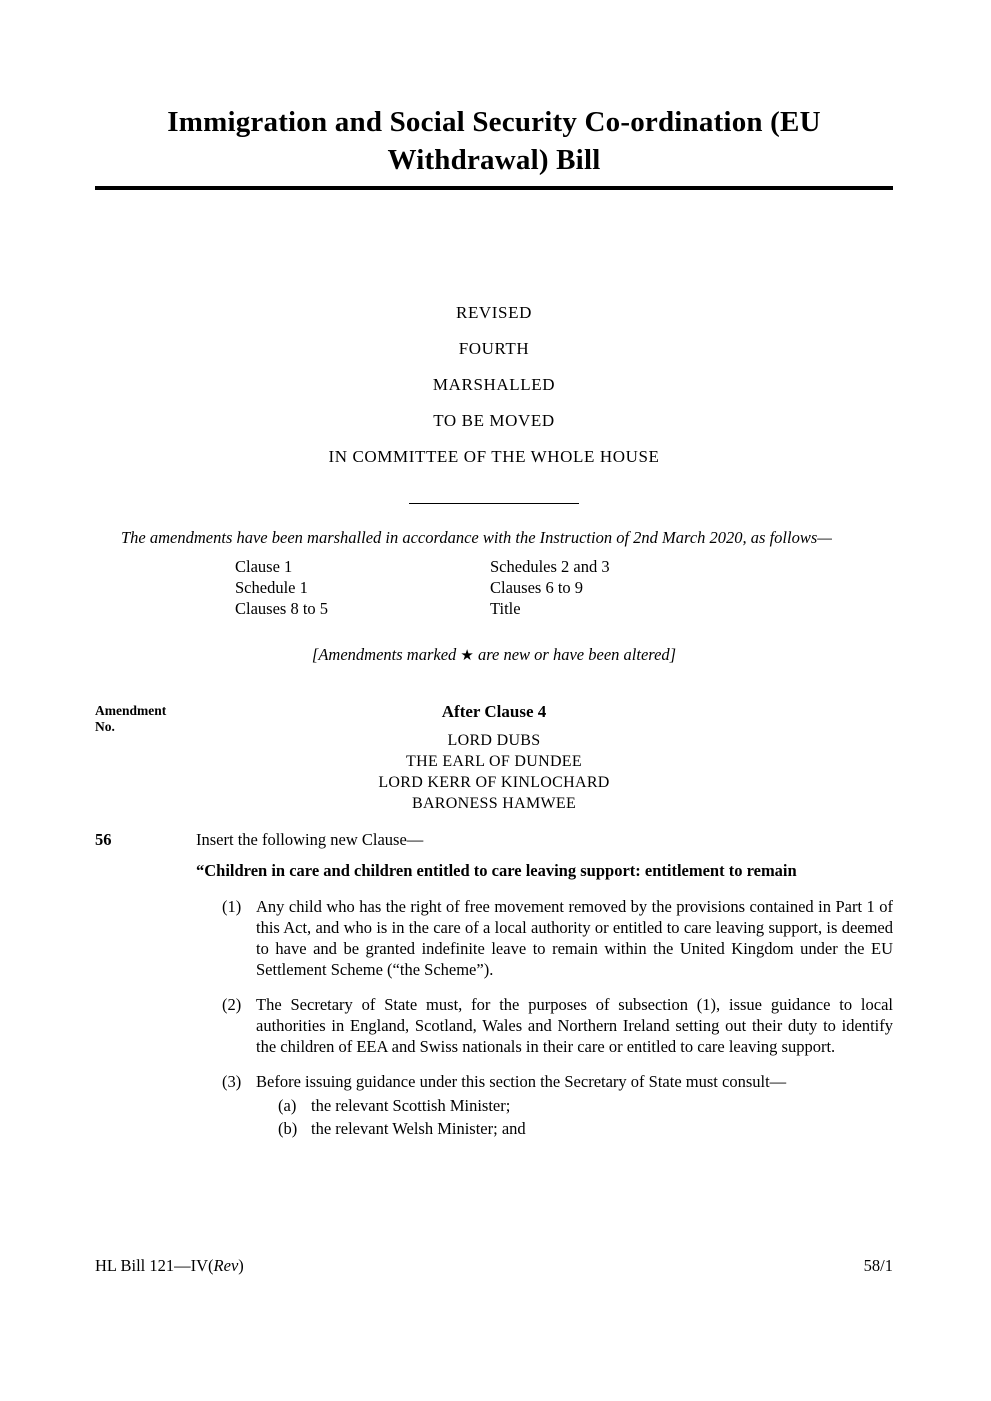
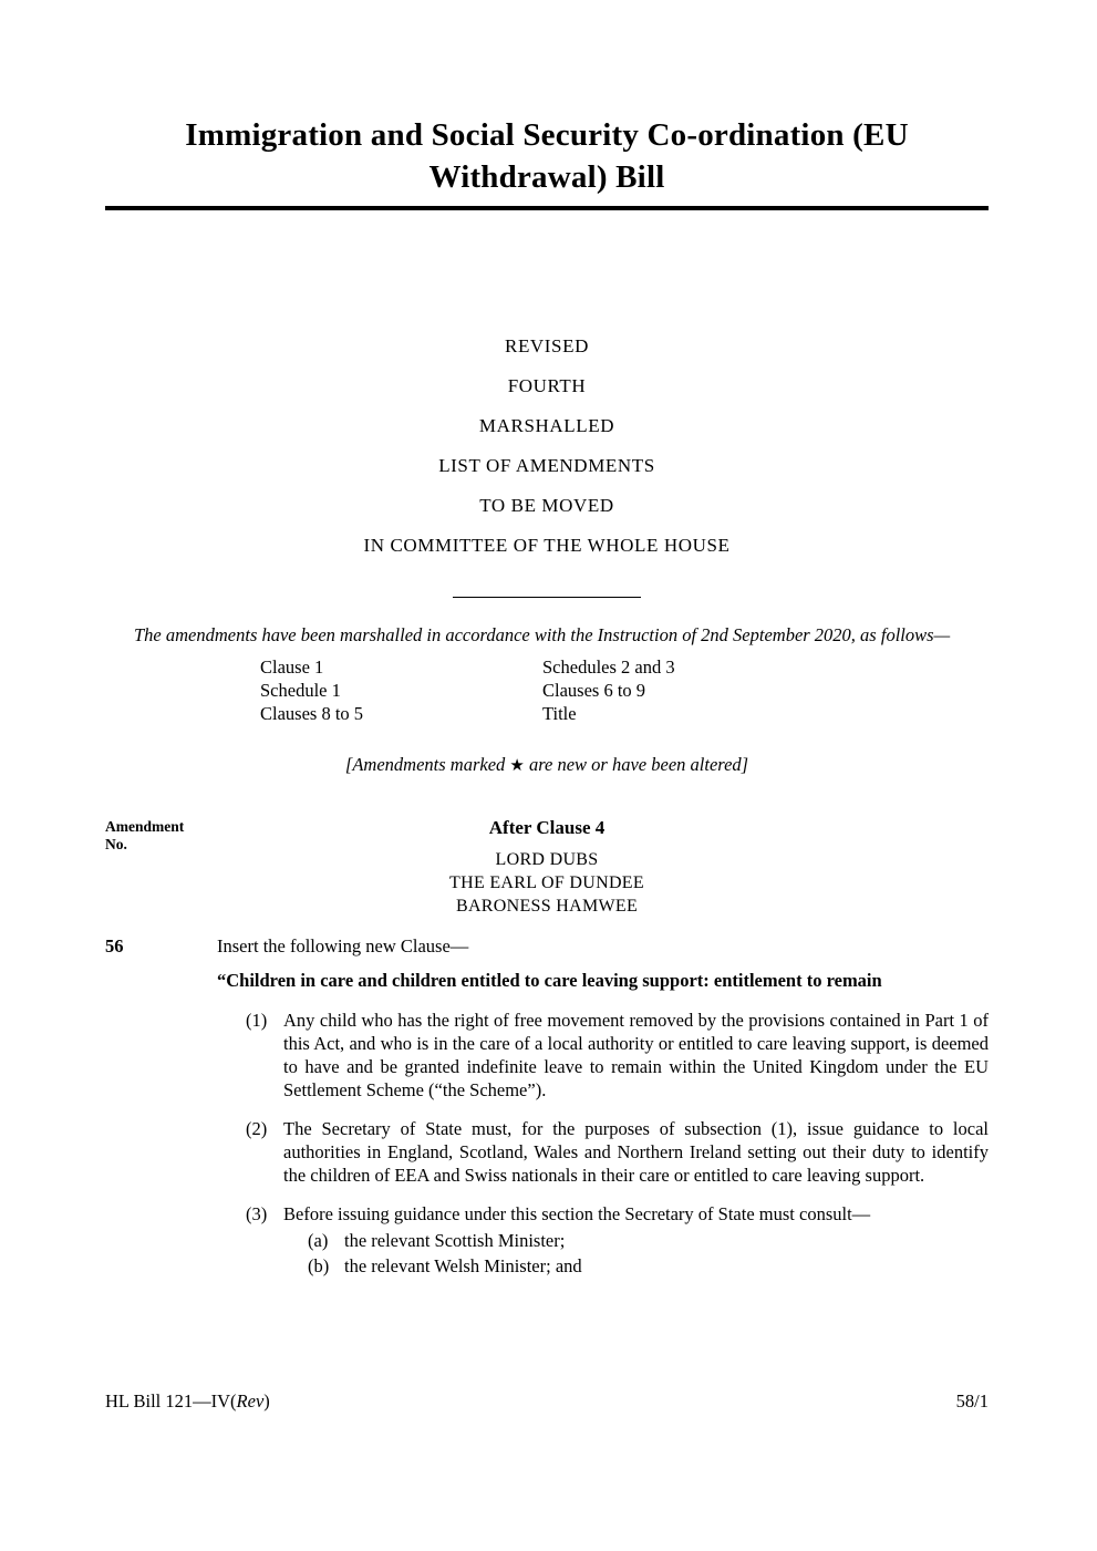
  Immigration and Social Security Co-ordination (EU
  Withdrawal) Bill
  REVISED
  FOURTH
  MARSHALLED
+ LIST OF AMENDMENTS
  TO BE MOVED
  IN COMMITTEE OF THE WHOLE HOUSE
- The amendments have been marshalled in accordance with the Instruction of 2nd March 2020, as follows—
+ The amendments have been marshalled in accordance with the Instruction of 2nd September 2020, as follows—
  Clause 1
  Schedule 1
  Clauses 8 to 5
  Schedules 2 and 3
  Clauses 6 to 9
  Title
  [Amendments marked ★ are new or have been altered]
  Amendment
  No.
  After Clause 4
  LORD DUBS
  THE EARL OF DUNDEE
- LORD KERR OF KINLOCHARD
  BARONESS HAMWEE
  56
  Insert the following new Clause—
  “Children in care and children entitled to care leaving support: entitlement to remain
  (1)
  Any child who has the right of free movement removed by the provisions contained in Part 1 of this Act, and who is in the care of a local authority or entitled to care leaving support, is deemed to have and be granted indefinite leave to remain within the United Kingdom under the EU Settlement Scheme (“the Scheme”).
  (2)
  The Secretary of State must, for the purposes of subsection (1), issue guidance to local authorities in England, Scotland, Wales and Northern Ireland setting out their duty to identify the children of EEA and Swiss nationals in their care or entitled to care leaving support.
  (3)
  Before issuing guidance under this section the Secretary of State must consult—
  (a)
  the relevant Scottish Minister;
  (b)
  the relevant Welsh Minister; and
  HL Bill 121—IV(Rev)
  58/1
